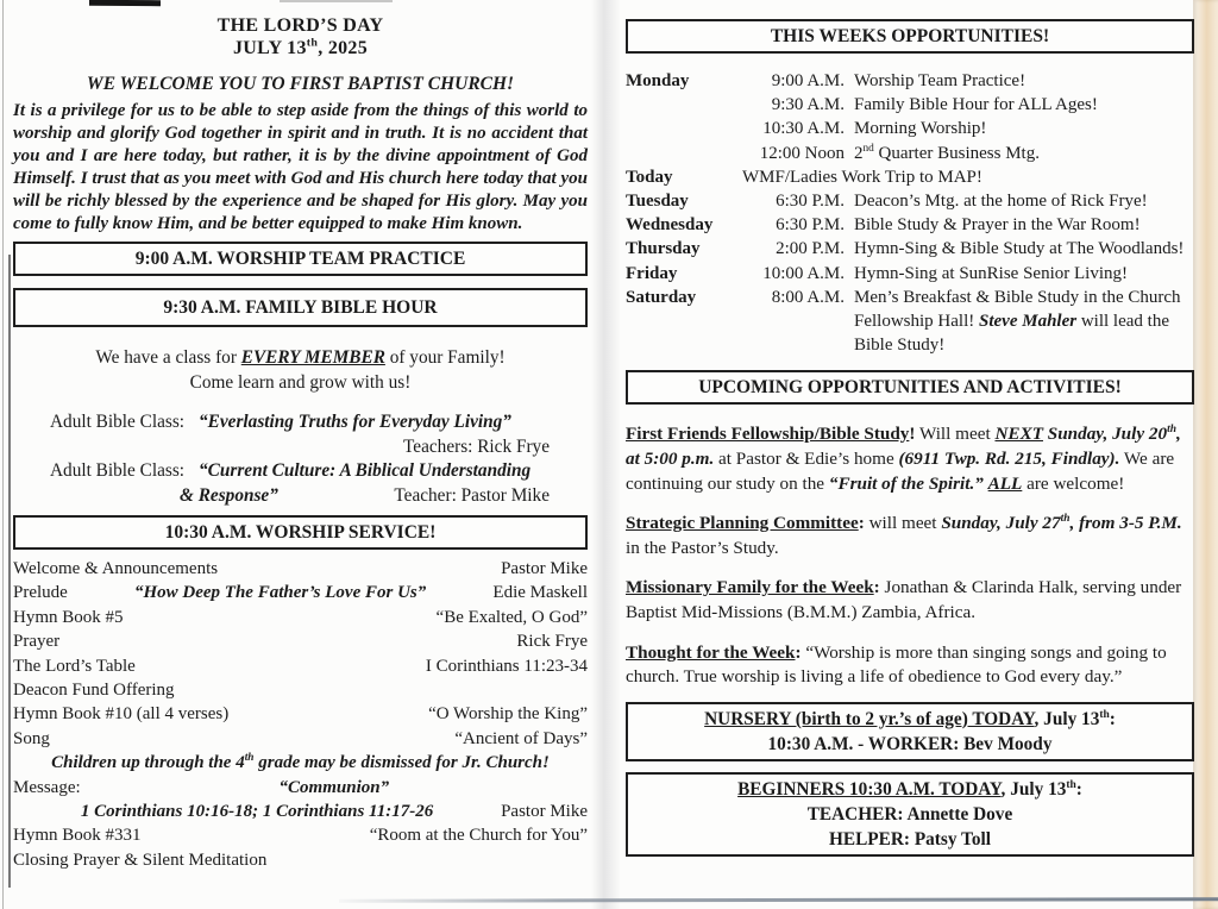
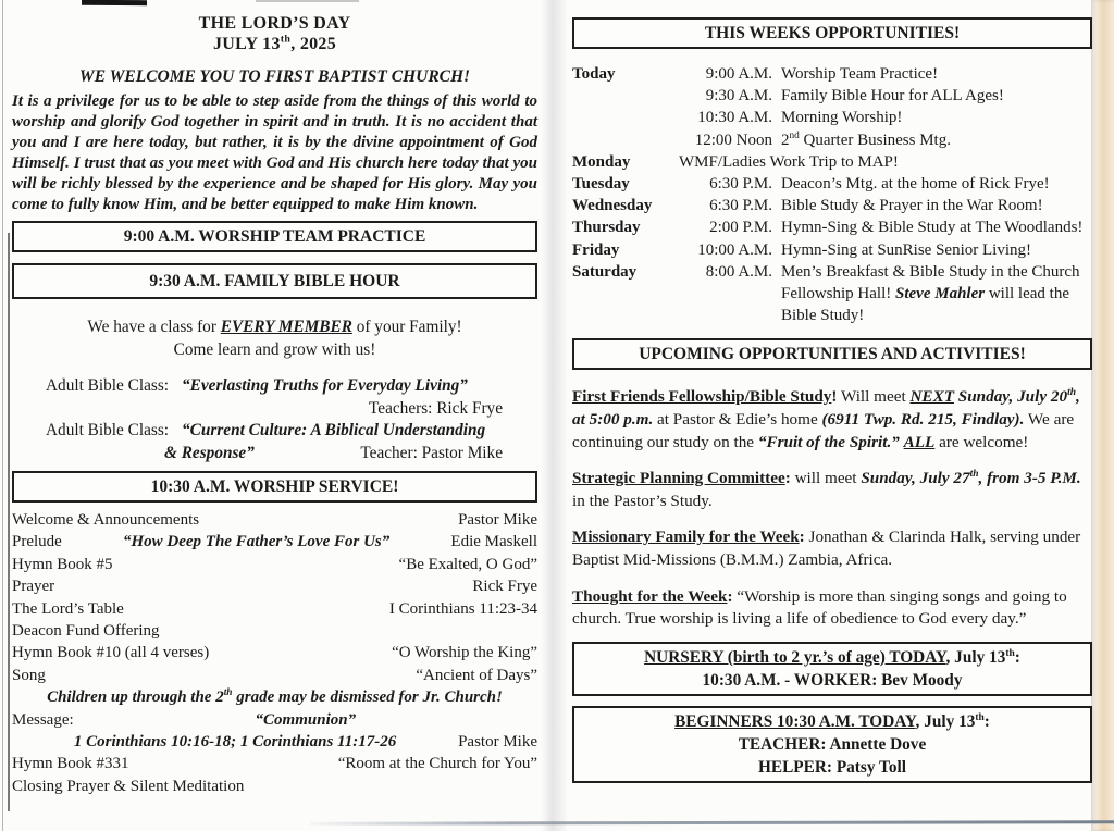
  THE LORD’S DAY
  JULY 13th, 2025
  WE WELCOME YOU TO FIRST BAPTIST CHURCH!
  It is a privilege for us to be able to step aside from the things of this world to worship and glorify God together in spirit and in truth. It is no accident that you and I are here today, but rather, it is by the divine appointment of God Himself. I trust that as you meet with God and His church here today that you will be richly blessed by the experience and be shaped for His glory. May you come to fully know Him, and be better equipped to make Him known.
  9:00 A.M. WORSHIP TEAM PRACTICE
  9:30 A.M. FAMILY BIBLE HOUR
  We have a class for EVERY MEMBER of your Family!
  Come learn and grow with us!
  Adult Bible Class:
  “Everlasting Truths for Everyday Living”
  Teachers: Rick Frye
  Adult Bible Class:
  “Current Culture: A Biblical Understanding
  & Response”
  Teacher: Pastor Mike
  10:30 A.M. WORSHIP SERVICE!
  Welcome & Announcements
  Pastor Mike
  Prelude
  “How Deep The Father’s Love For Us”
  Edie Maskell
  Hymn Book #5
  “Be Exalted, O God”
  Prayer
  Rick Frye
  The Lord’s Table
  I Corinthians 11:23-34
  Deacon Fund Offering
  Hymn Book #10 (all 4 verses)
  “O Worship the King”
  Song
  “Ancient of Days”
- Children up through the 4th grade may be dismissed for Jr. Church!
+ Children up through the 2th grade may be dismissed for Jr. Church!
  Message:
  “Communion”
  1 Corinthians 10:16-18; 1 Corinthians 11:17-26
  Pastor Mike
  Hymn Book #331
  “Room at the Church for You”
  Closing Prayer & Silent Meditation
  THIS WEEKS OPPORTUNITIES!
- Monday
+ Today
  9:00 A.M.
  Worship Team Practice!
  9:30 A.M.
  Family Bible Hour for ALL Ages!
  10:30 A.M.
  Morning Worship!
  12:00 Noon
  2nd Quarter Business Mtg.
- Today
+ Monday
  WMF/Ladies Work Trip to MAP!
  Tuesday
  6:30 P.M.
  Deacon’s Mtg. at the home of Rick Frye!
  Wednesday
  6:30 P.M.
  Bible Study & Prayer in the War Room!
  Thursday
  2:00 P.M.
  Hymn-Sing & Bible Study at The Woodlands!
  Friday
  10:00 A.M.
  Hymn-Sing at SunRise Senior Living!
  Saturday
  8:00 A.M.
  Men’s Breakfast & Bible Study in the Church
  Fellowship Hall! Steve Mahler will lead the
  Bible Study!
  UPCOMING OPPORTUNITIES AND ACTIVITIES!
  First Friends Fellowship/Bible Study! Will meet NEXT Sunday, July 20th, at 5:00 p.m. at Pastor & Edie’s home (6911 Twp. Rd. 215, Findlay). We are continuing our study on the “Fruit of the Spirit.” ALL are welcome!
  Strategic Planning Committee: will meet Sunday, July 27th, from 3-5 P.M. in the Pastor’s Study.
  Missionary Family for the Week: Jonathan & Clarinda Halk, serving under Baptist Mid-Missions (B.M.M.) Zambia, Africa.
  Thought for the Week: “Worship is more than singing songs and going to church. True worship is living a life of obedience to God every day.”
  NURSERY (birth to 2 yr.’s of age) TODAY, July 13th:
  10:30 A.M. - WORKER: Bev Moody
  BEGINNERS 10:30 A.M. TODAY, July 13th:
  TEACHER: Annette Dove
  HELPER: Patsy Toll
